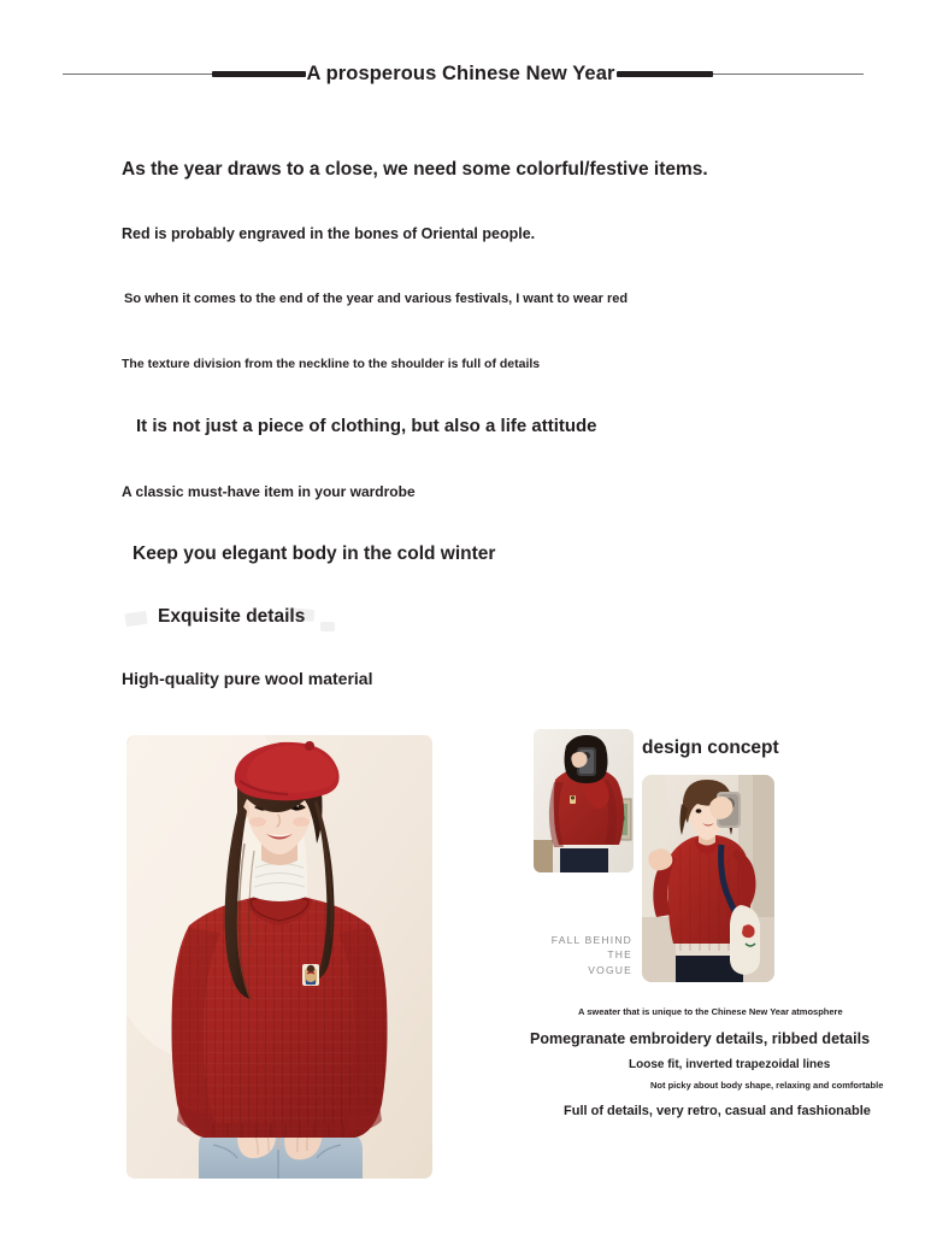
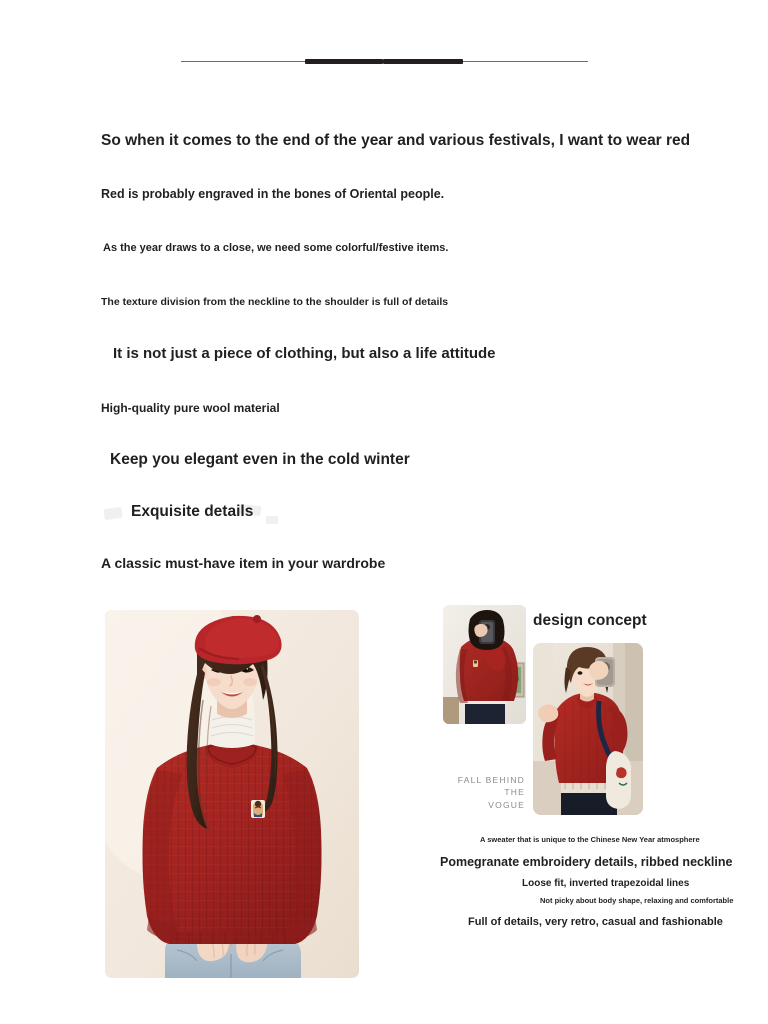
- A prosperous Chinese New Year
- As the year draws to a close, we need some colorful/festive items.
+ So when it comes to the end of the year and various festivals, I want to wear red
  Red is probably engraved in the bones of Oriental people.
- So when it comes to the end of the year and various festivals, I want to wear red
+ As the year draws to a close, we need some colorful/festive items.
  The texture division from the neckline to the shoulder is full of details
  It is not just a piece of clothing, but also a life attitude
- A classic must-have item in your wardrobe
+ High-quality pure wool material
- Keep you elegant body in the cold winter
+ Keep you elegant even in the cold winter
  Exquisite details
- High-quality pure wool material
+ A classic must-have item in your wardrobe
  design concept
  FALL BEHIND
  THE
  VOGUE
  A sweater that is unique to the Chinese New Year atmosphere
- Pomegranate embroidery details, ribbed details
+ Pomegranate embroidery details, ribbed neckline
  Loose fit, inverted trapezoidal lines
  Not picky about body shape, relaxing and comfortable
  Full of details, very retro, casual and fashionable
